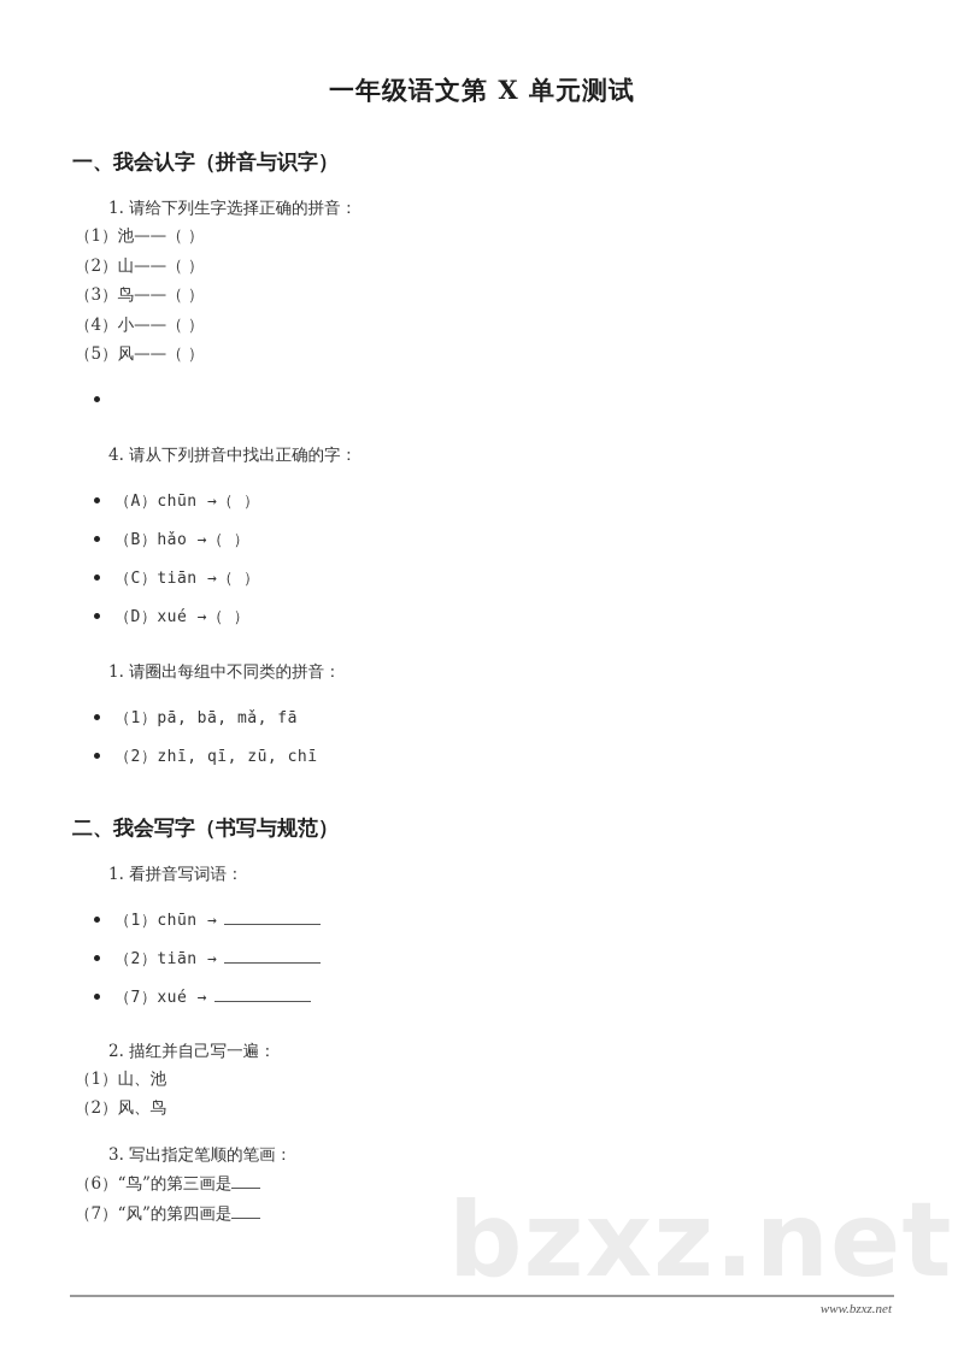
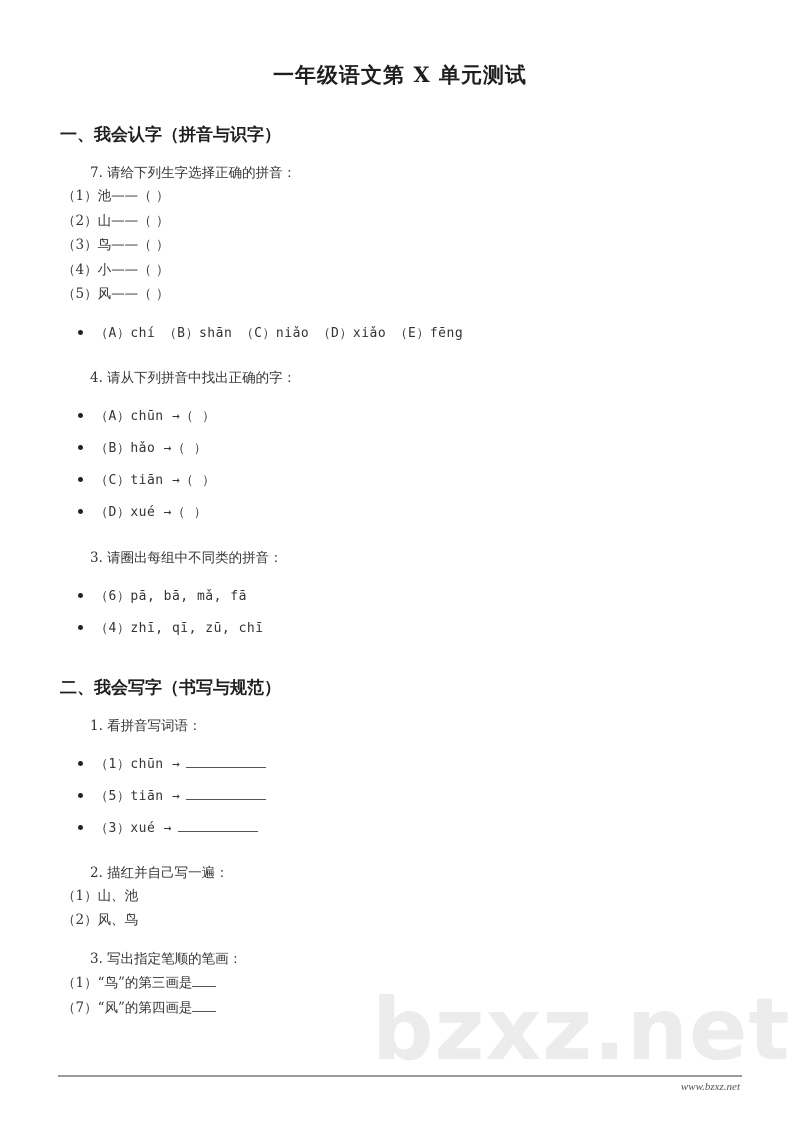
  一年级语文第 X 单元测试
  一、我会认字（拼音与识字）
- 1. 请给下列生字选择正确的拼音：
+ 7. 请给下列生字选择正确的拼音：
  （1）池——（ ）
  （2）山——（ ）
  （3）鸟——（ ）
  （4）小——（ ）
  （5）风——（ ）
+ （A）chí （B）shān （C）niǎo （D）xiǎo （E）fēng
  4. 请从下列拼音中找出正确的字：
  （A）chūn →（ ）
  （B）hǎo →（ ）
  （C）tiān →（ ）
  （D）xué →（ ）
- 1. 请圈出每组中不同类的拼音：
+ 3. 请圈出每组中不同类的拼音：
- （1）pā, bā, mǎ, fā
+ （6）pā, bā, mǎ, fā
- （2）zhī, qī, zū, chī
+ （4）zhī, qī, zū, chī
  二、我会写字（书写与规范）
  1. 看拼音写词语：
  （1）chūn →
- （2）tiān →
+ （5）tiān →
- （7）xué →
+ （3）xué →
  2. 描红并自己写一遍：
  （1）山、池
  （2）风、鸟
  3. 写出指定笔顺的笔画：
- （6）“鸟”的第三画是
+ （1）“鸟”的第三画是
  （7）“风”的第四画是
  bzxz.net
  www.bzxz.net
